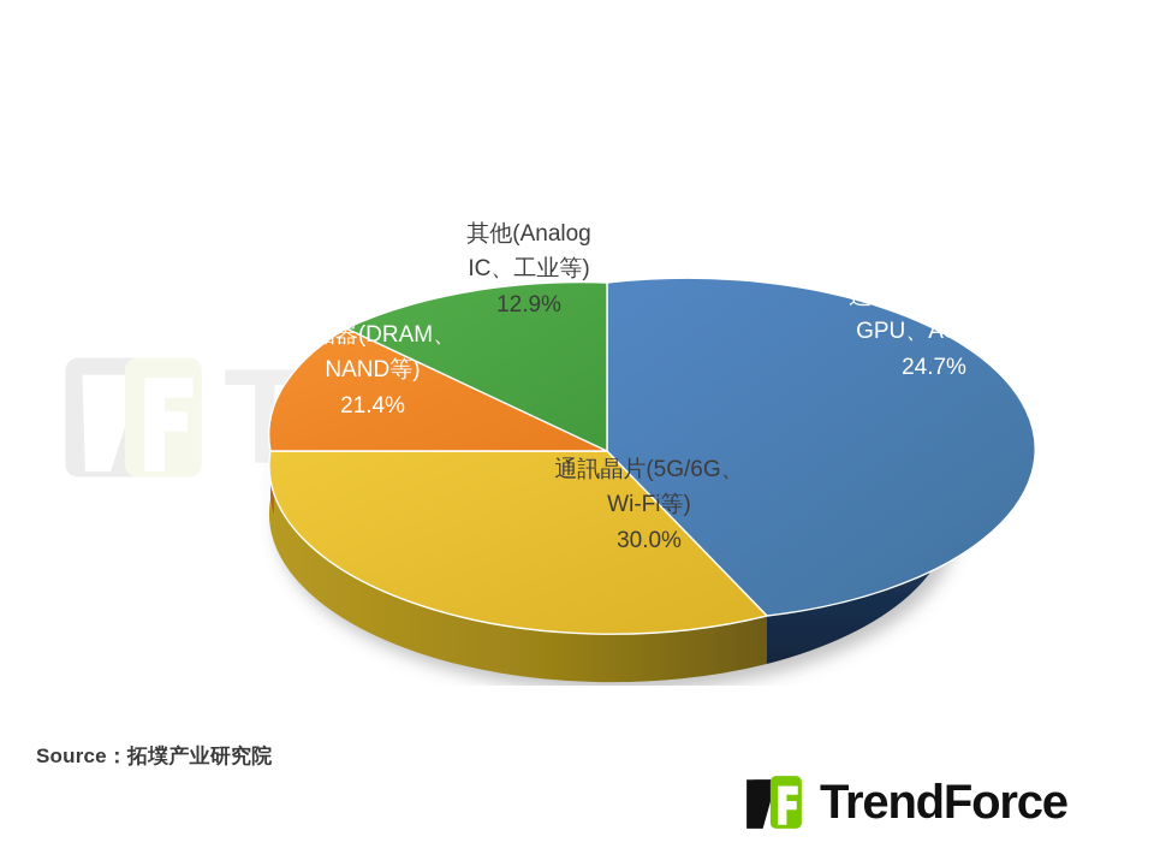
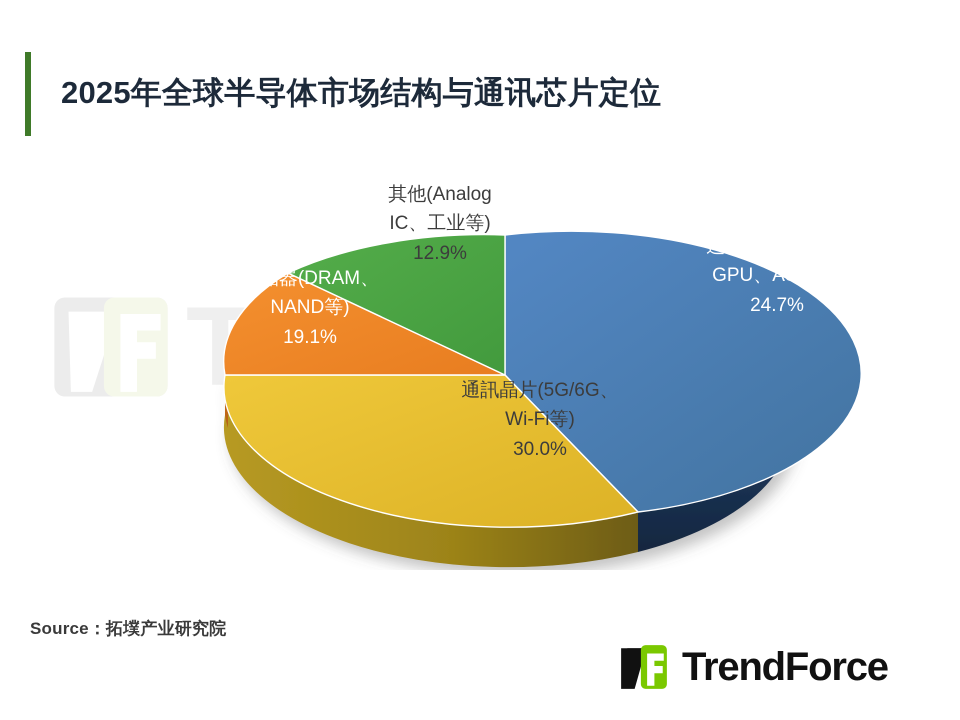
+ 2025年全球半导体市场结构与通讯芯片定位
  运算芯片(CPU、
  GPU、ASIC等)
  24.7%
  通訊晶片(5G/6G、
  Wi-Fi等)
  30.0%
  存储器(DRAM、
  NAND等)
- 21.4%
+ 19.1%
  其他(Analog
  IC、工业等)
  12.9%
  Source：拓墣产业研究院
  TrendForce
